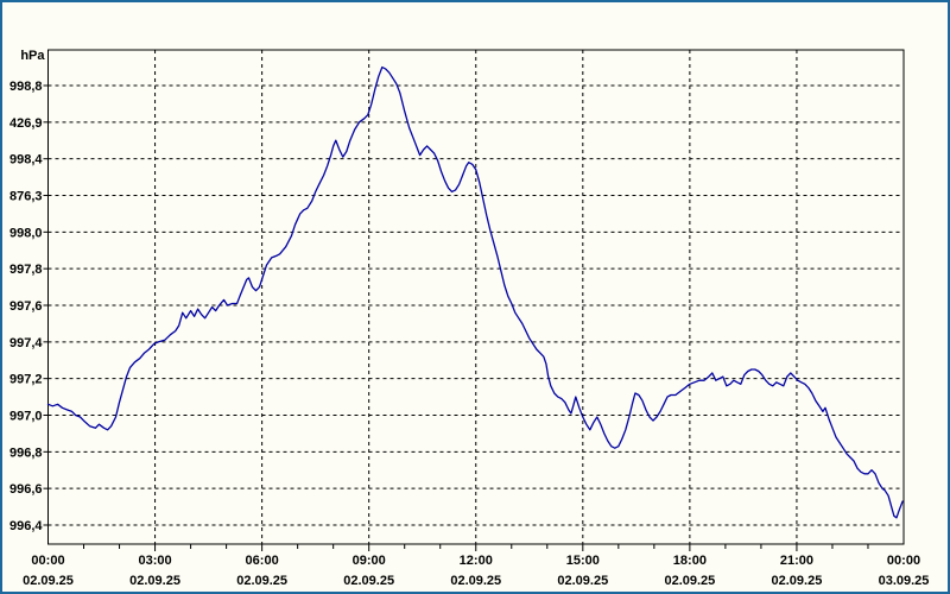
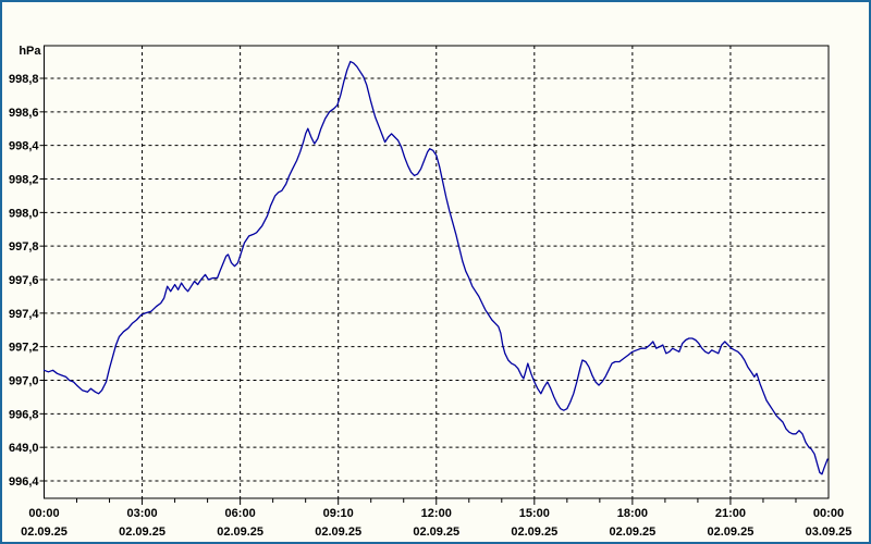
  998,8
- 426,9
+ 998,6
  998,4
- 876,3
+ 998,2
  998,0
  997,8
  997,6
  997,4
  997,2
  997,0
  996,8
- 996,6
+ 649,0
  996,4
  00:00
  02.09.25
  03:00
  02.09.25
  06:00
  02.09.25
- 09:00
+ 09:10
  02.09.25
  12:00
  02.09.25
  15:00
  02.09.25
  18:00
  02.09.25
  21:00
  02.09.25
  00:00
  03.09.25
  hPa
